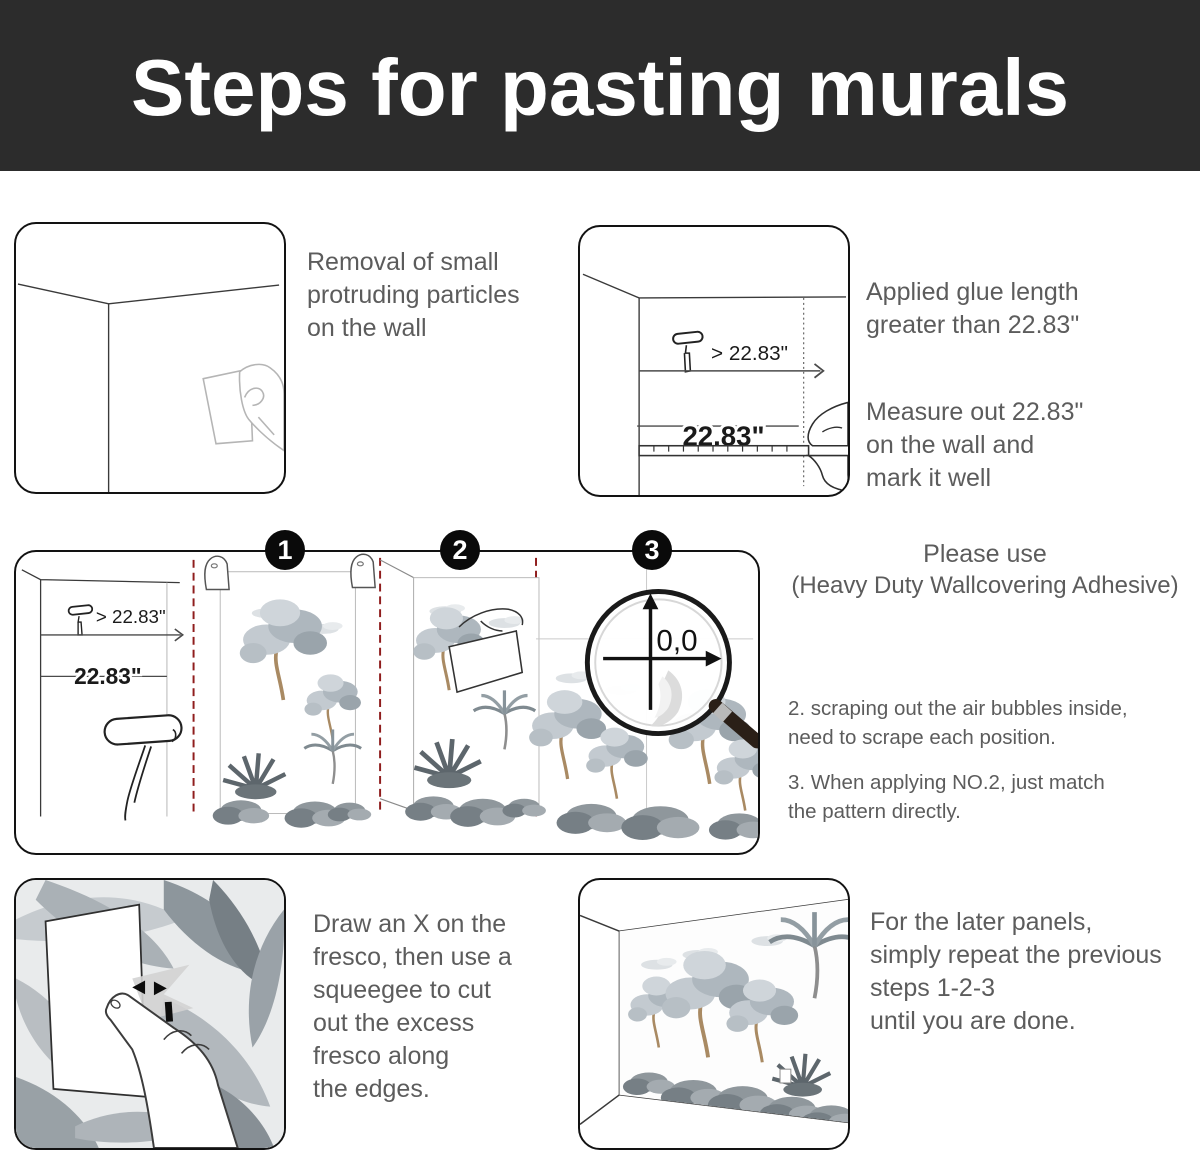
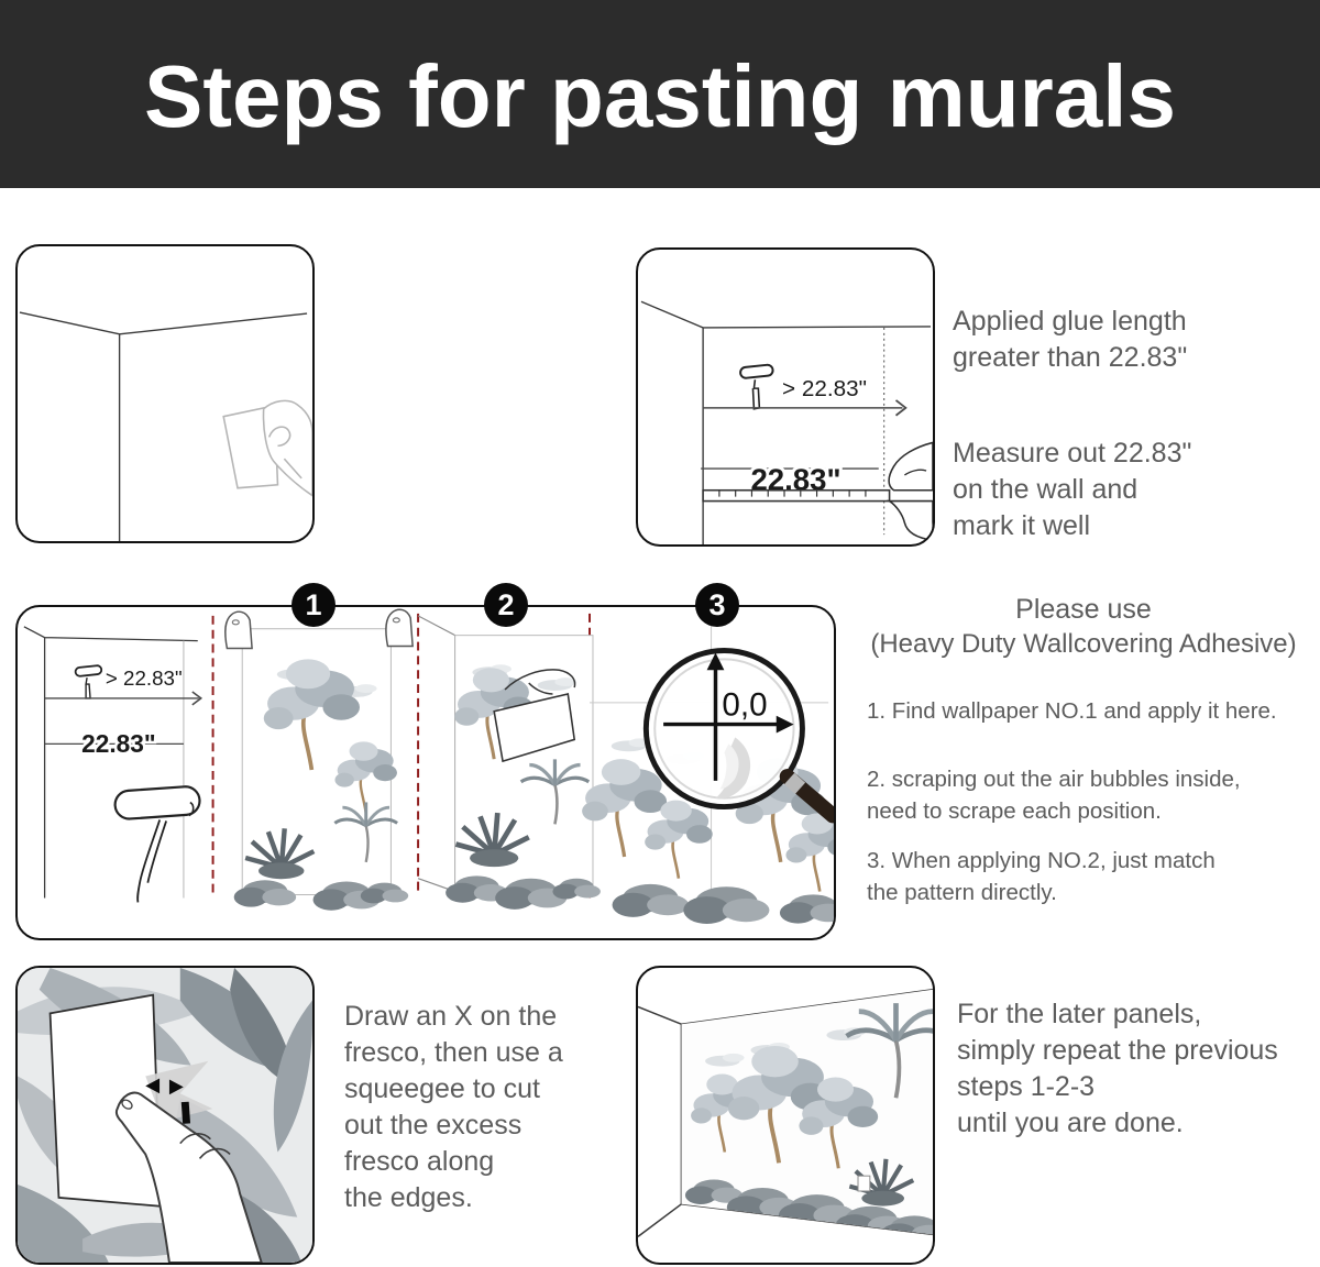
  Steps for pasting murals
- Removal of small
- protruding particles
- on the wall
  > 22.83"
  22.83"
  Applied glue length
  greater than 22.83"
  Measure out 22.83"
  on the wall and
  mark it well
  > 22.83"
  22.83"
  0,0
  1
  2
  3
  Please use
  (Heavy Duty Wallcovering Adhesive)
+ 1. Find wallpaper NO.1 and apply it here.
  2. scraping out the air bubbles inside,
  need to scrape each position.
  3. When applying NO.2, just match
  the pattern directly.
  Draw an X on the
  fresco, then use a
  squeegee to cut
  out the excess
  fresco along
  the edges.
  For the later panels,
  simply repeat the previous
  steps 1-2-3
  until you are done.
